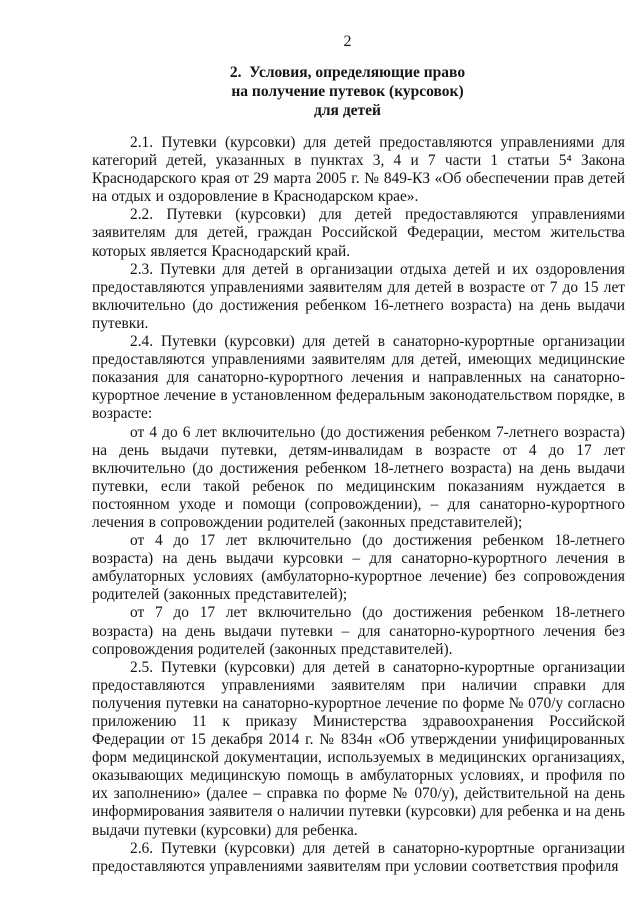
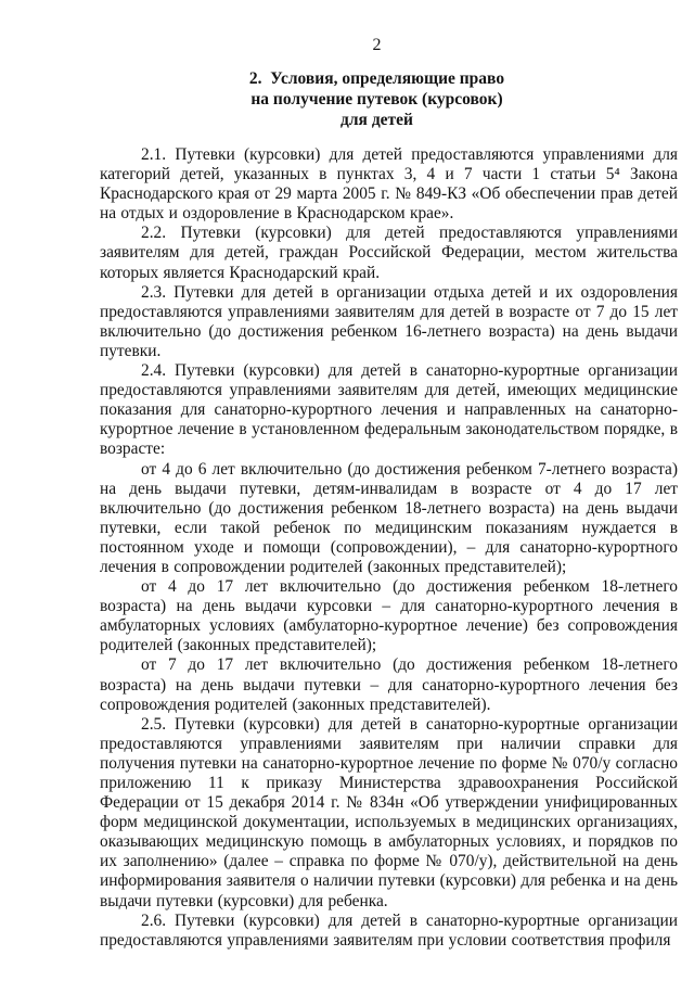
  2
  2. Условия, определяющие право
  на получение путевок (курсовок)
  для детей
  2.1. Путевки (курсовки) для детей предоставляются управлениями для категорий детей, указанных в пунктах 3, 4 и 7 части 1 статьи 5⁴ Закона Краснодарского края от 29 марта 2005 г. № 849-КЗ «Об обеспечении прав детей на отдых и оздоровление в Краснодарском крае».
  2.2. Путевки (курсовки) для детей предоставляются управлениями заявителям для детей, граждан Российской Федерации, местом жительства которых является Краснодарский край.
  2.3. Путевки для детей в организации отдыха детей и их оздоровления предоставляются управлениями заявителям для детей в возрасте от 7 до 15 лет включительно (до достижения ребенком 16-летнего возраста) на день выдачи путевки.
  2.4. Путевки (курсовки) для детей в санаторно-курортные организации предоставляются управлениями заявителям для детей, имеющих медицинские показания для санаторно-курортного лечения и направленных на санаторно-курортное лечение в установленном федеральным законодательством порядке, в возрасте:
  от 4 до 6 лет включительно (до достижения ребенком 7-летнего возраста) на день выдачи путевки, детям-инвалидам в возрасте от 4 до 17 лет включительно (до достижения ребенком 18-летнего возраста) на день выдачи путевки, если такой ребенок по медицинским показаниям нуждается в постоянном уходе и помощи (сопровождении), – для санаторно-курортного лечения в сопровождении родителей (законных представителей);
  от 4 до 17 лет включительно (до достижения ребенком 18-летнего возраста) на день выдачи курсовки – для санаторно-курортного лечения в амбулаторных условиях (амбулаторно-курортное лечение) без сопровождения родителей (законных представителей);
  от 7 до 17 лет включительно (до достижения ребенком 18-летнего возраста) на день выдачи путевки – для санаторно-курортного лечения без сопровождения родителей (законных представителей).
- 2.5. Путевки (курсовки) для детей в санаторно-курортные организации предоставляются управлениями заявителям при наличии справки для получения путевки на санаторно-курортное лечение по форме № 070/у согласно приложению 11 к приказу Министерства здравоохранения Российской Федерации от 15 декабря 2014 г. № 834н «Об утверждении унифицированных форм медицинской документации, используемых в медицинских организациях, оказывающих медицинскую помощь в амбулаторных условиях, и профиля по их заполнению» (далее – справка по форме № 070/у), действительной на день информирования заявителя о наличии путевки (курсовки) для ребенка и на день выдачи путевки (курсовки) для ребенка.
+ 2.5. Путевки (курсовки) для детей в санаторно-курортные организации предоставляются управлениями заявителям при наличии справки для получения путевки на санаторно-курортное лечение по форме № 070/у согласно приложению 11 к приказу Министерства здравоохранения Российской Федерации от 15 декабря 2014 г. № 834н «Об утверждении унифицированных форм медицинской документации, используемых в медицинских организациях, оказывающих медицинскую помощь в амбулаторных условиях, и порядков по их заполнению» (далее – справка по форме № 070/у), действительной на день информирования заявителя о наличии путевки (курсовки) для ребенка и на день выдачи путевки (курсовки) для ребенка.
  2.6. Путевки (курсовки) для детей в санаторно-курортные организации предоставляются управлениями заявителям при условии соответствия профиля
